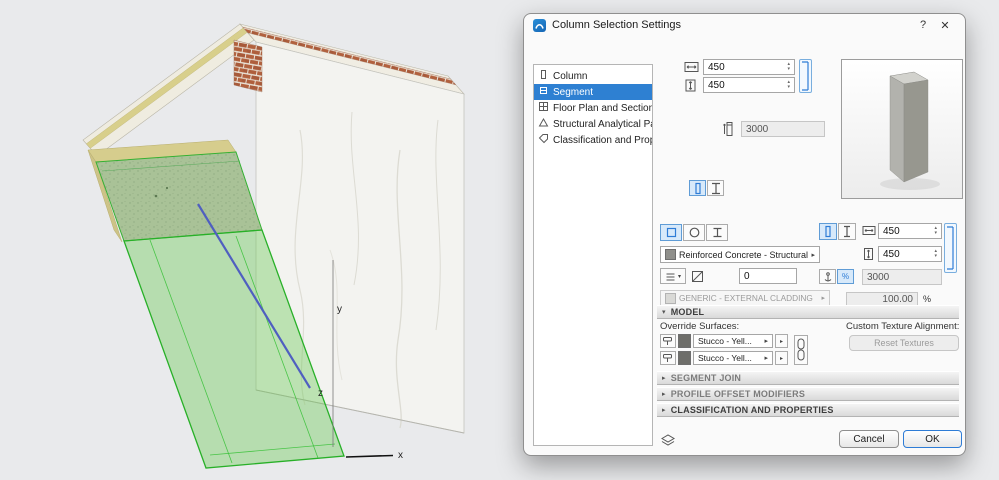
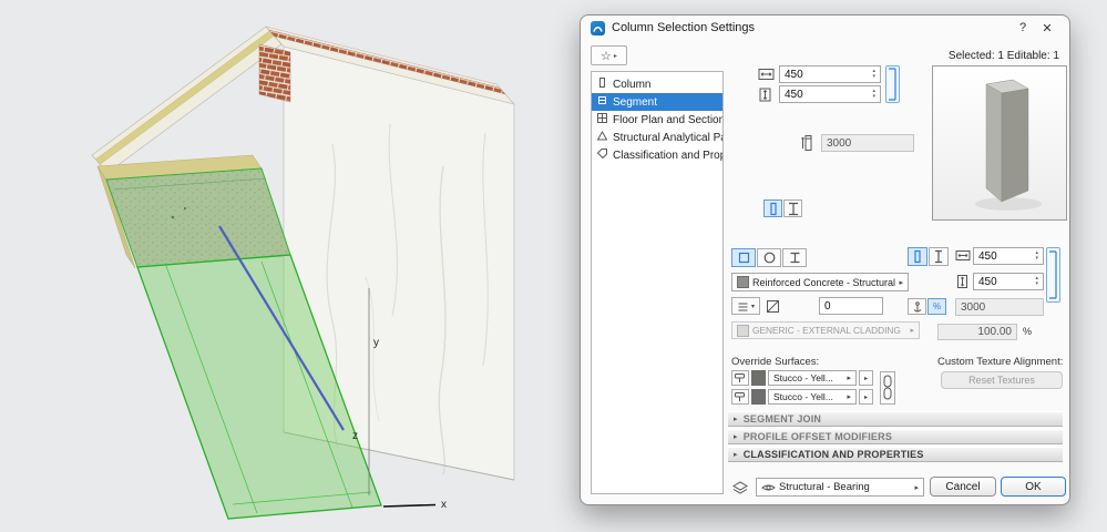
  y
  z
  x
  Column Selection Settings
  ?
  ✕
+ ☆
+ Selected: 1 Editable: 1
  Column
  Segment
  Floor Plan and Section
  Structural Analytical P
  Classification and Pro
  450
  450
  3000
  Reinforced Concrete - Structural
  0
  GENERIC - EXTERNAL CLADDING
  450
  450
  %
  3000
  100.00
  %
- MODEL
  Override Surfaces:
  Stucco - Yell...
  Stucco - Yell...
  Custom Texture Alignment:
  Reset Textures
  SEGMENT JOIN
  PROFILE OFFSET MODIFIERS
  CLASSIFICATION AND PROPERTIES
+ Structural - Bearing
  Cancel
  OK
